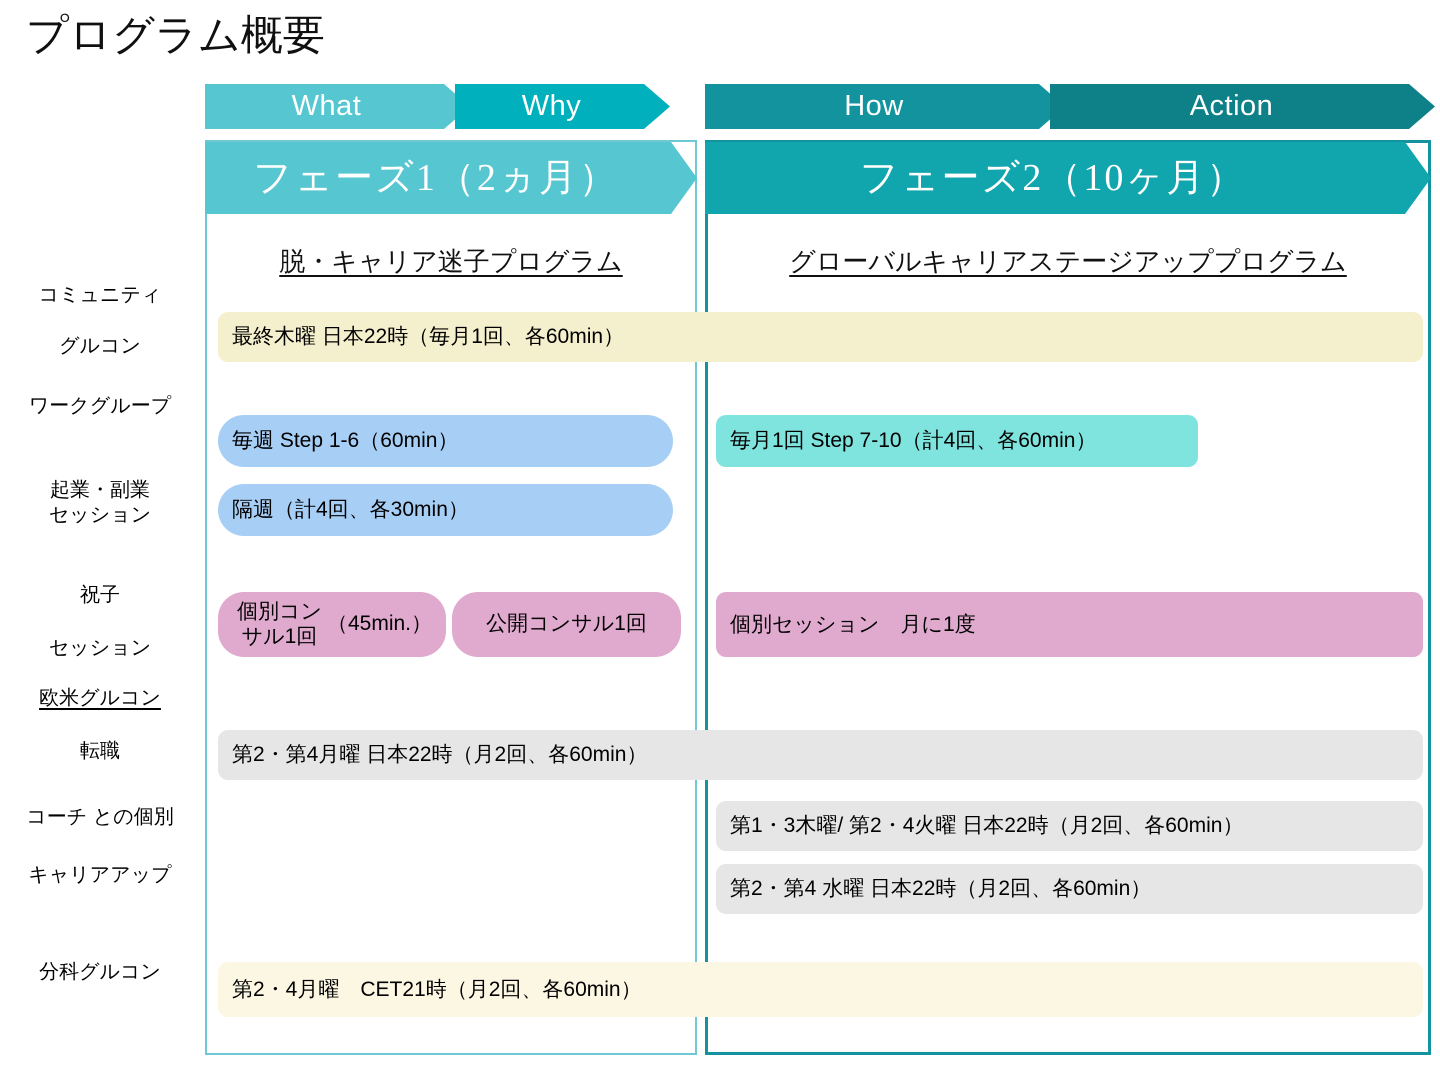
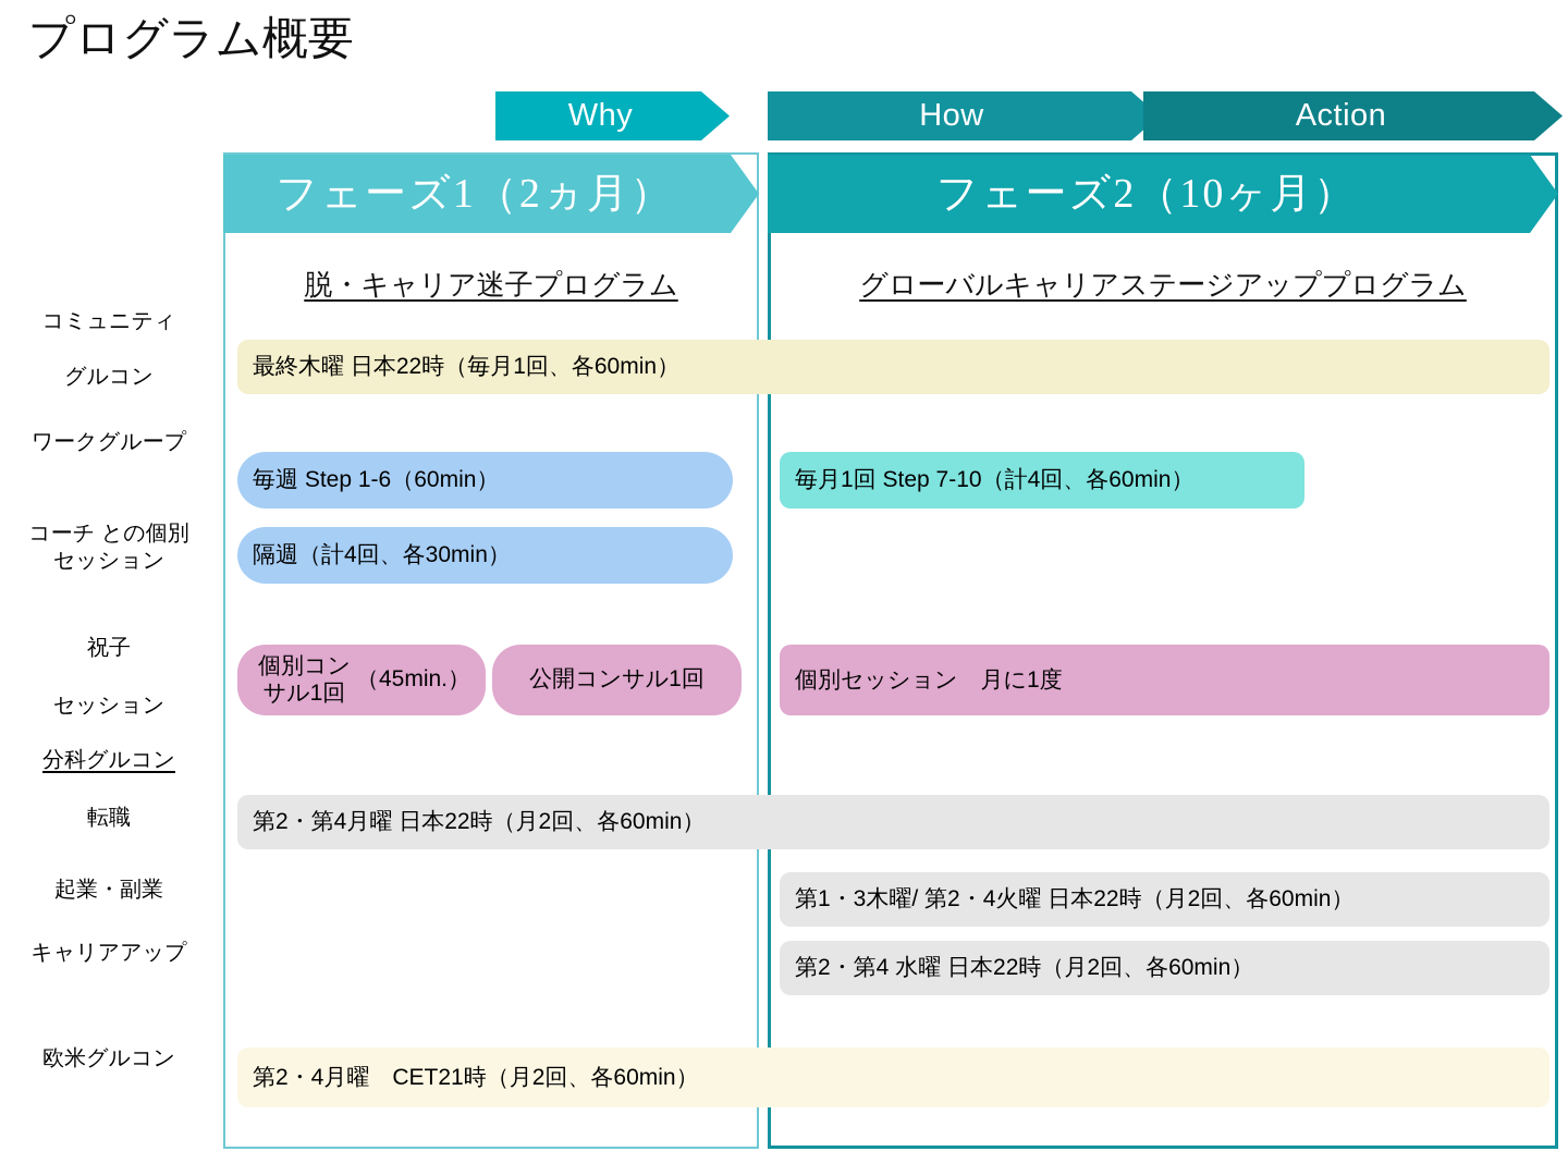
  プログラム概要
- What
  Why
  How
  Action
  フェーズ1（2ヵ月）
  フェーズ2（10ヶ月）
  脱・キャリア迷子プログラム
  グローバルキャリアステージアッププログラム
  コミュニティ
  グルコン
  ワークグループ
- 起業・副業
+ コーチ との個別
  セッション
  祝子
  セッション
- 欧米グルコン
+ 分科グルコン
  転職
- コーチ との個別
+ 起業・副業
  キャリアアップ
- 分科グルコン
+ 欧米グルコン
  最終木曜 日本22時（毎月1回、各60min）
  毎週 Step 1-6（60min）
  毎月1回 Step 7-10（計4回、各60min）
  隔週（計4回、各30min）
  個別コンサル1回
  （45min.）
  公開コンサル1回
  個別セッション 月に1度
  第2・第4月曜 日本22時（月2回、各60min）
  第1・3木曜/ 第2・4火曜 日本22時（月2回、各60min）
  第2・第4 水曜 日本22時（月2回、各60min）
  第2・4月曜 CET21時（月2回、各60min）
